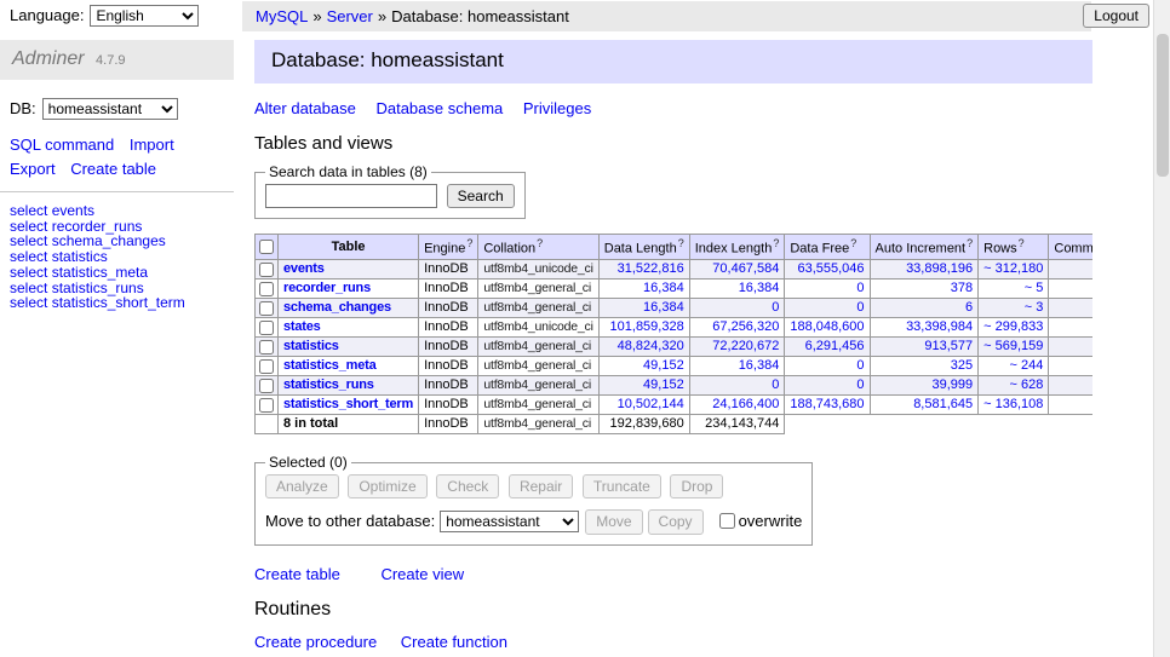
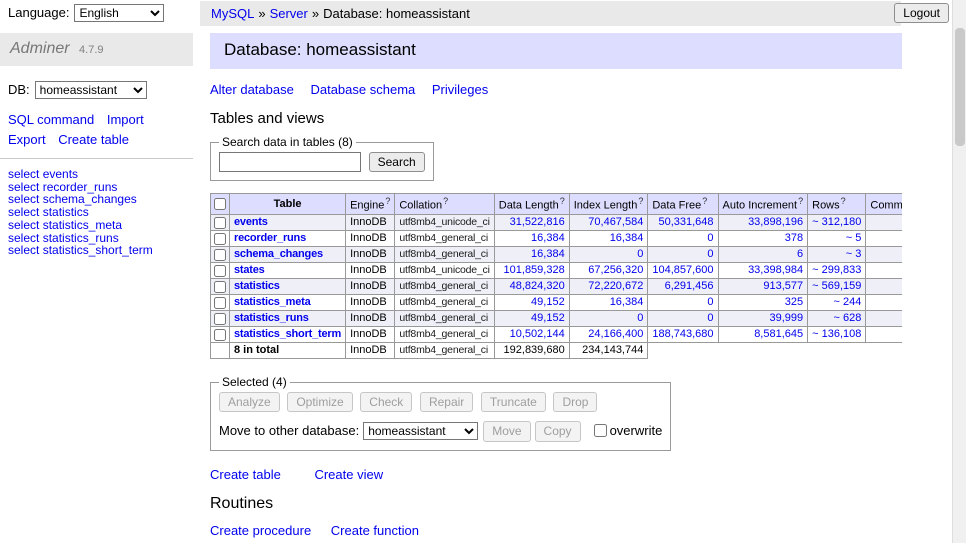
  Language: English
  MySQL » Server » Database: homeassistant
  Logout
  Adminer 4.7.9
  DB: homeassistant
  SQL command Import Export Create table
  select events
  select recorder_runs
  select schema_changes
  select statistics
  select statistics_meta
  select statistics_runs
  select statistics_short_term
  Database: homeassistant
  Alter database Database schema Privileges
  Tables and views
  Search data in tables (8)
  Search
  	Table	Engine?	Collation?	Data Length?	Index Length?	Data Free?	Auto Increment?	Rows?	Comm
- 	events	InnoDB	utf8mb4_unicode_ci	31,522,816	70,467,584	63,555,046	33,898,196	~ 312,180
+ 	events	InnoDB	utf8mb4_unicode_ci	31,522,816	70,467,584	50,331,648	33,898,196	~ 312,180
  	recorder_runs	InnoDB	utf8mb4_general_ci	16,384	16,384	0	378	~ 5
  	schema_changes	InnoDB	utf8mb4_general_ci	16,384	0	0	6	~ 3
- 	states	InnoDB	utf8mb4_unicode_ci	101,859,328	67,256,320	188,048,600	33,398,984	~ 299,833
+ 	states	InnoDB	utf8mb4_unicode_ci	101,859,328	67,256,320	104,857,600	33,398,984	~ 299,833
  	statistics	InnoDB	utf8mb4_general_ci	48,824,320	72,220,672	6,291,456	913,577	~ 569,159
  	statistics_meta	InnoDB	utf8mb4_general_ci	49,152	16,384	0	325	~ 244
  	statistics_runs	InnoDB	utf8mb4_general_ci	49,152	0	0	39,999	~ 628
  	statistics_short_term	InnoDB	utf8mb4_general_ci	10,502,144	24,166,400	188,743,680	8,581,645	~ 136,108
  	8 in total	InnoDB	utf8mb4_general_ci	192,839,680	234,143,744
- Selected (0)
+ Selected (4)
  Analyze Optimize Check Repair Truncate Drop
  Move to other database: homeassistant Move Copy overwrite
  Create table Create view
  Routines
  Create procedure Create function
